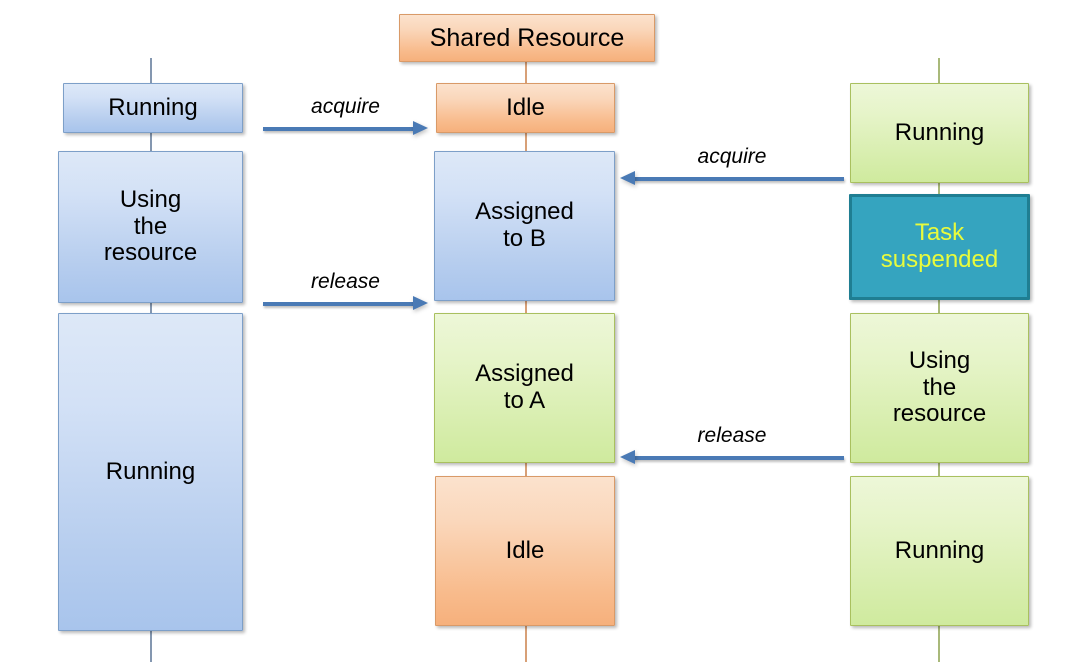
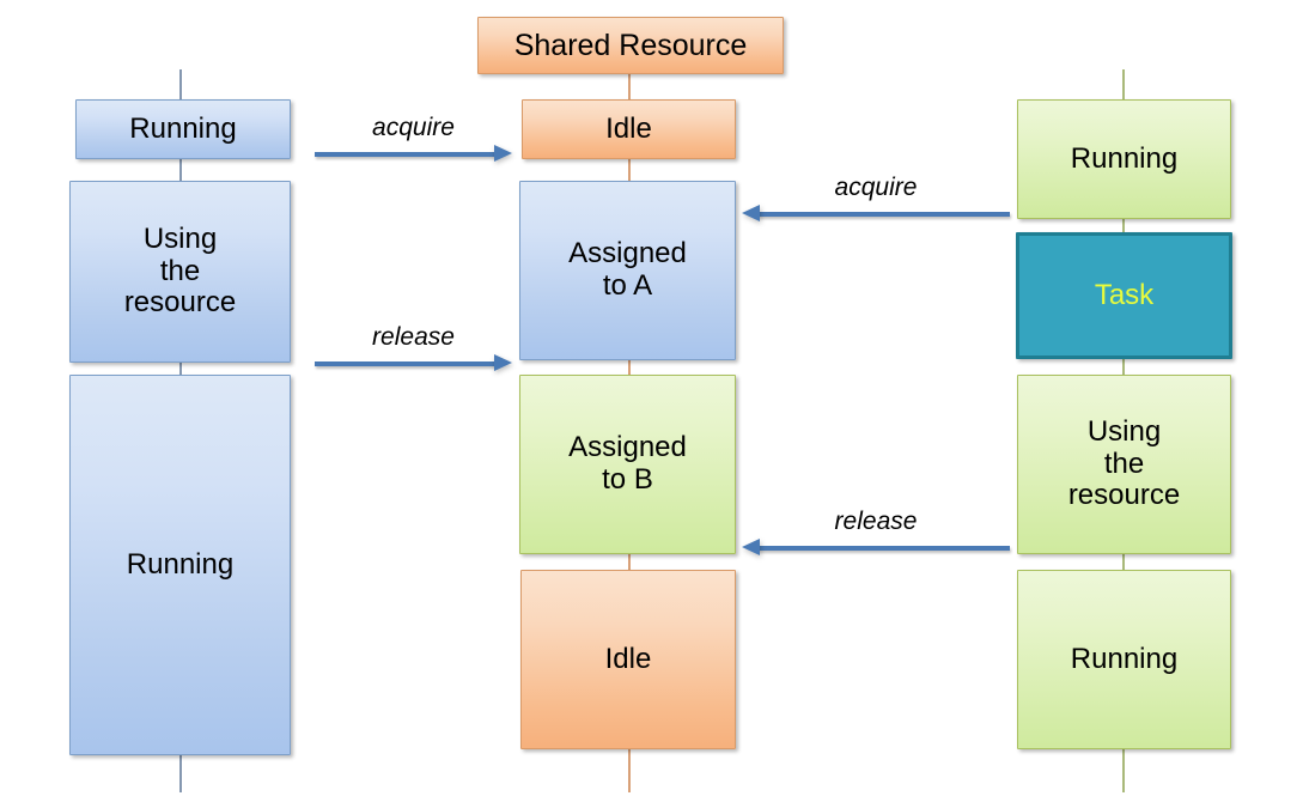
  Running
  Using
  the
  resource
  Running
  Shared Resource
  Idle
  Assigned
- to B
+ to A
  Assigned
- to A
+ to B
  Idle
  Running
  Task
- suspended
  Using
  the
  resource
  Running
  acquire
  acquire
  release
  release
